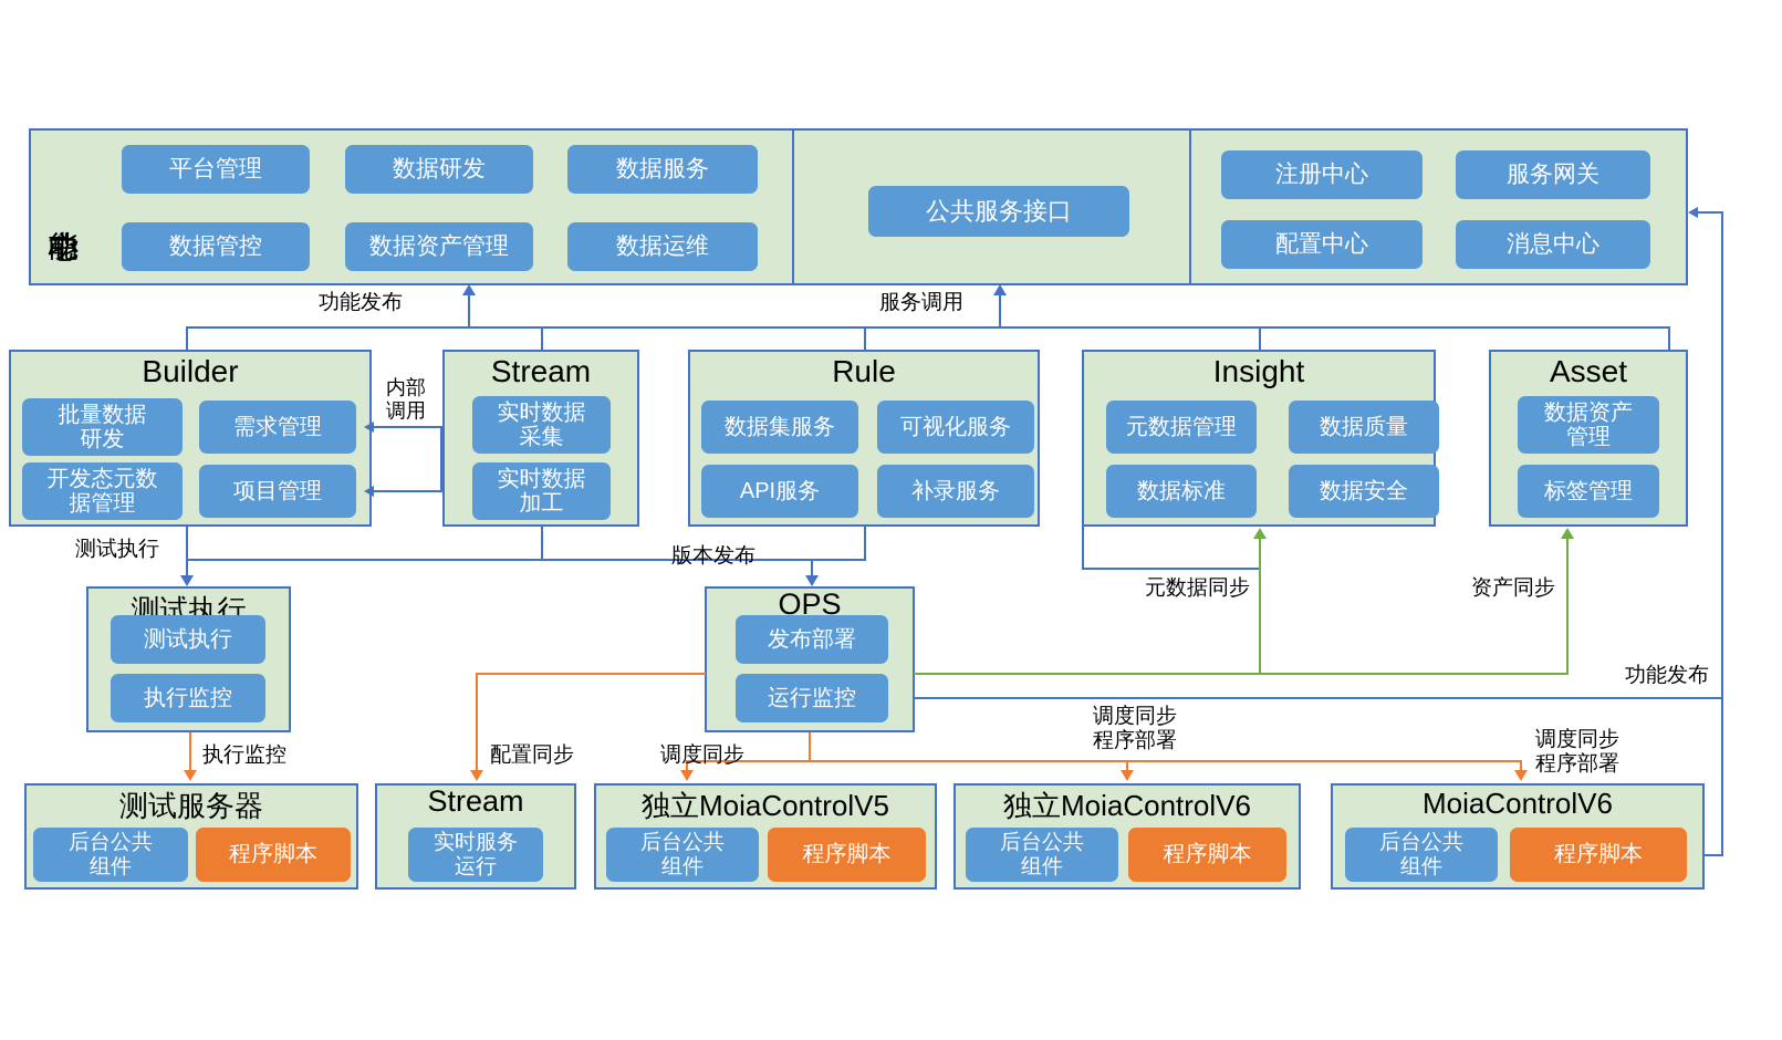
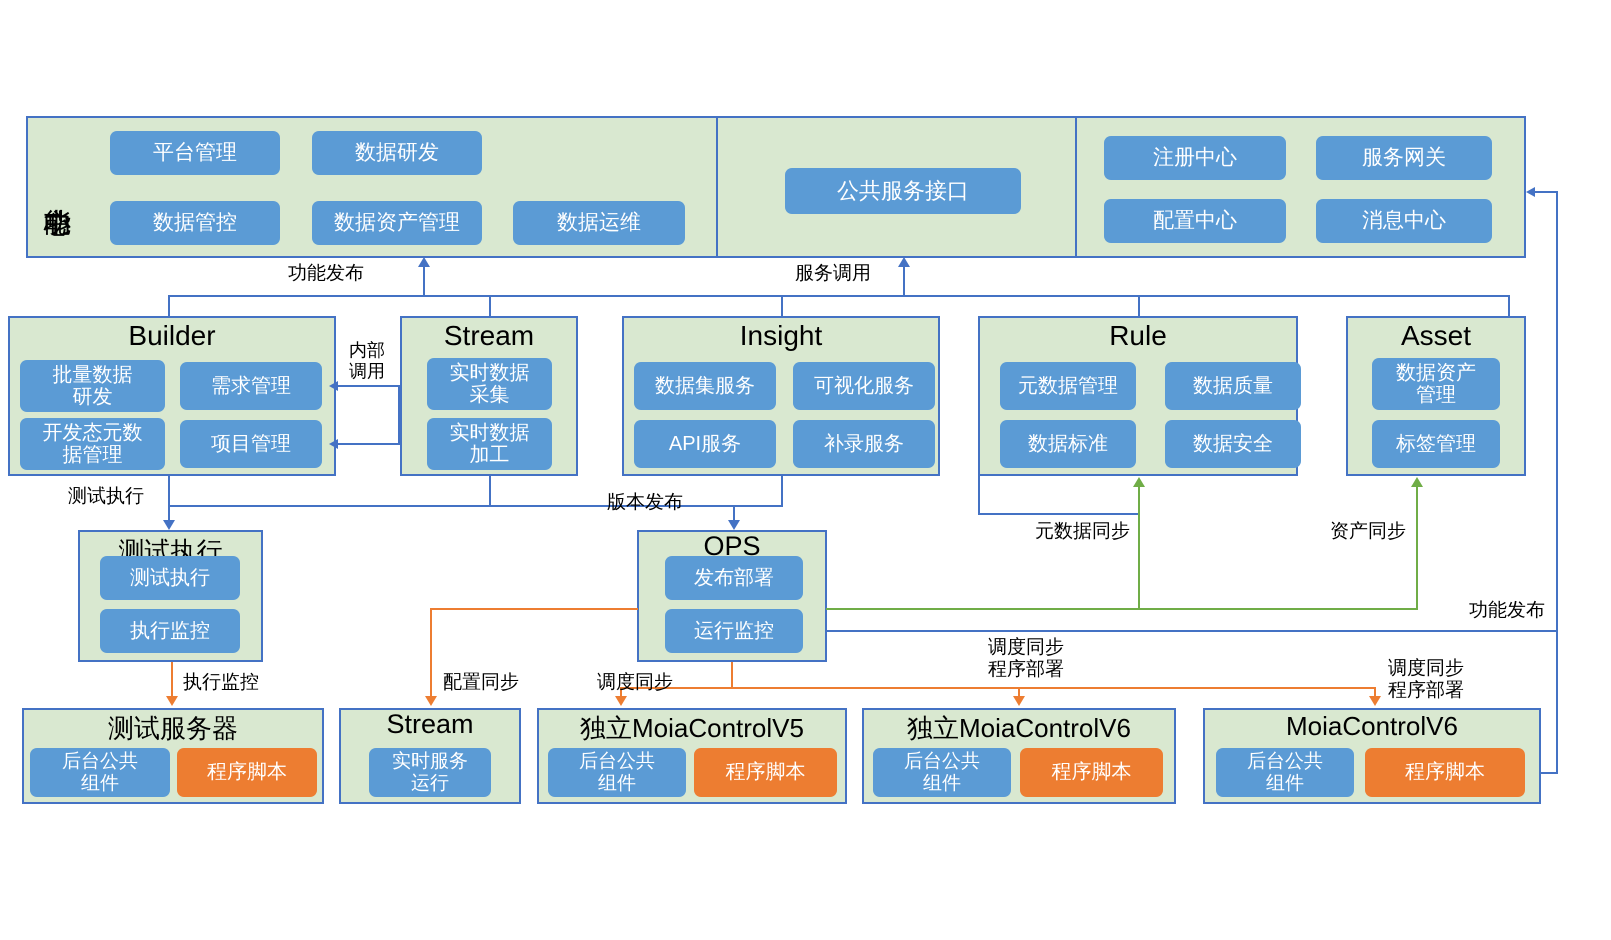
  平台管理
  数据研发
- 数据服务
  数据管控
  数据资产管理
  数据运维
  公共服务接口
  注册中心
  服务网关
  配置中心
  消息中心
  Builder
  批量数据
  研发
  需求管理
  开发态元数
  据管理
  项目管理
  Stream
  实时数据
  采集
  实时数据
  加工
- Rule
+ Insight
  数据集服务
  可视化服务
  API服务
  补录服务
- Insight
+ Rule
  元数据管理
  数据质量
  数据标准
  数据安全
  Asset
  数据资产
  管理
  标签管理
  测试执行
  测试执行
  执行监控
  OPS
  发布部署
  运行监控
  测试服务器
  后台公共
  组件
  程序脚本
  Stream
  实时服务
  运行
  独立MoiaControlV5
  后台公共
  组件
  程序脚本
  独立MoiaControlV6
  后台公共
  组件
  程序脚本
  MoiaControlV6
  后台公共
  组件
  程序脚本
  功能发布
  服务调用
  内部
  调用
  测试执行
  版本发布
  元数据同步
  资产同步
  功能发布
  执行监控
  配置同步
  调度同步
  调度同步
  程序部署
  调度同步
  程序部署
